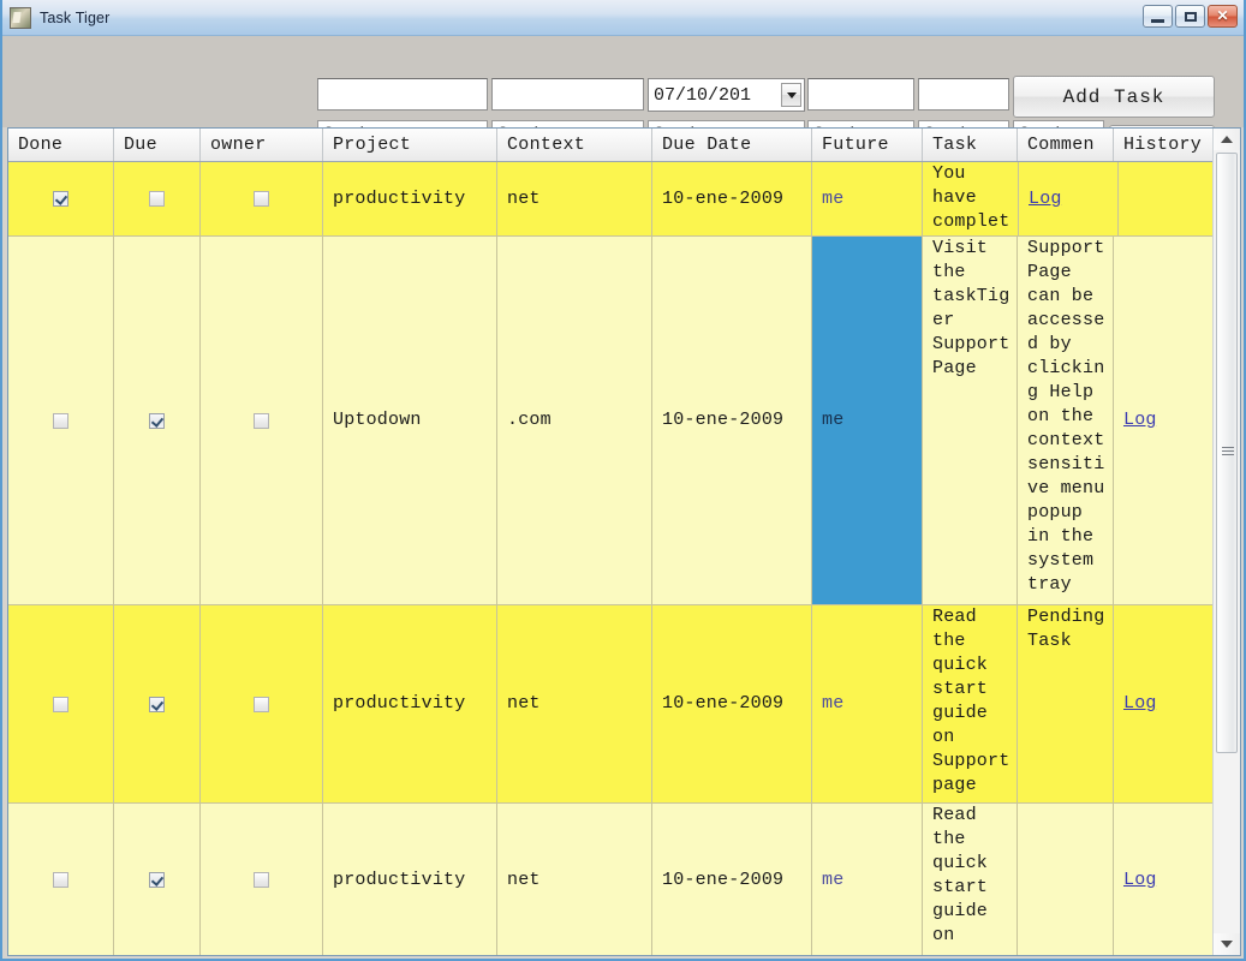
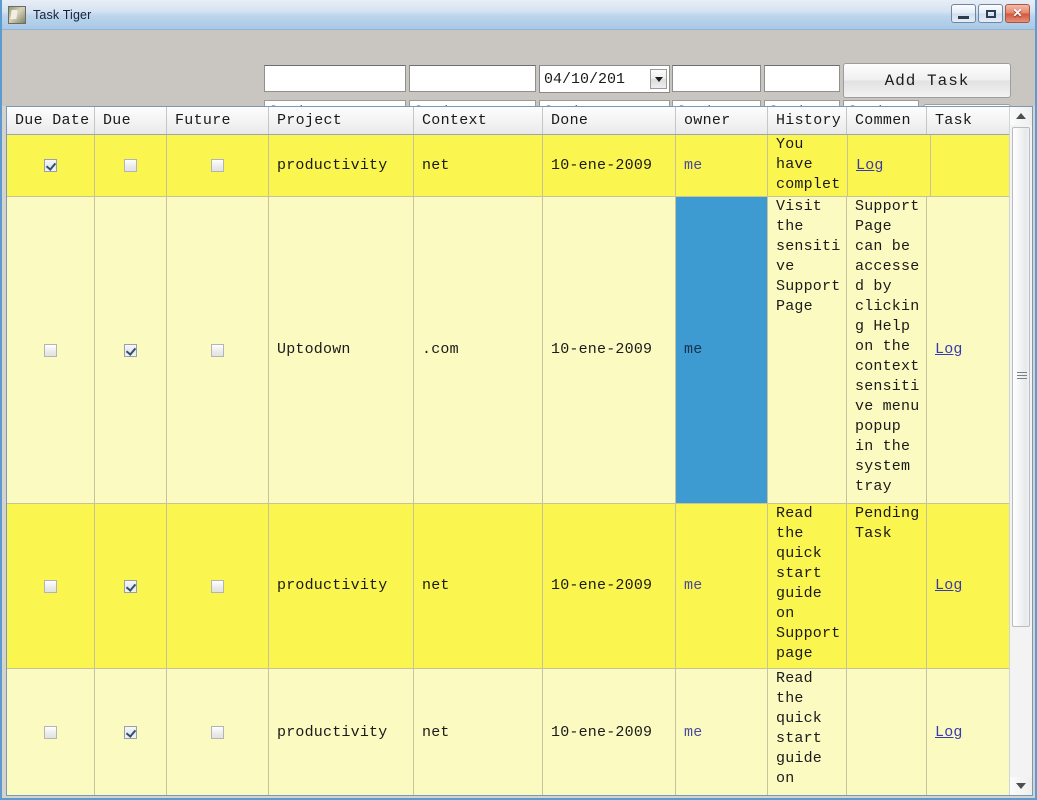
  Task Tiger
  ✕
- 07/10/201
+ 04/10/201
  Add Task
- Done
+ Due Date
  Due
- owner
+ Future
  Project
  Context
- Due Date
+ Done
- Future
+ owner
- Task
+ History
  Commen
- History
+ Task
  productivity
  net
  10-ene-2009
  me
  You have complet
  Log
  Uptodown
  .com
  10-ene-2009
  me
- Visit the taskTiger Support Page
+ Visit the sensitive Support Page
  Support Page can be accessed by clicking Help on the context sensitive menu popup in the system tray
  Log
  productivity
  net
  10-ene-2009
  me
  Read the quick start guide on Support page
  Pending Task
  Log
  productivity
  net
  10-ene-2009
  me
  Read the quick start guide on
  Log
